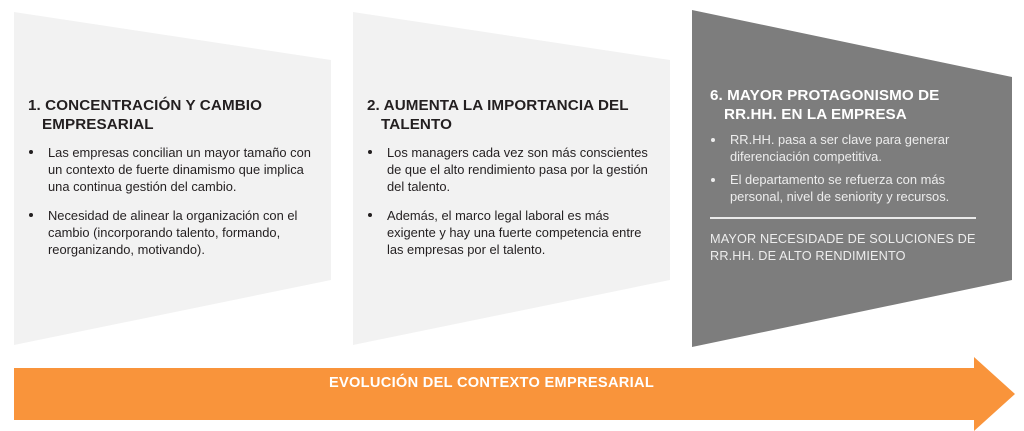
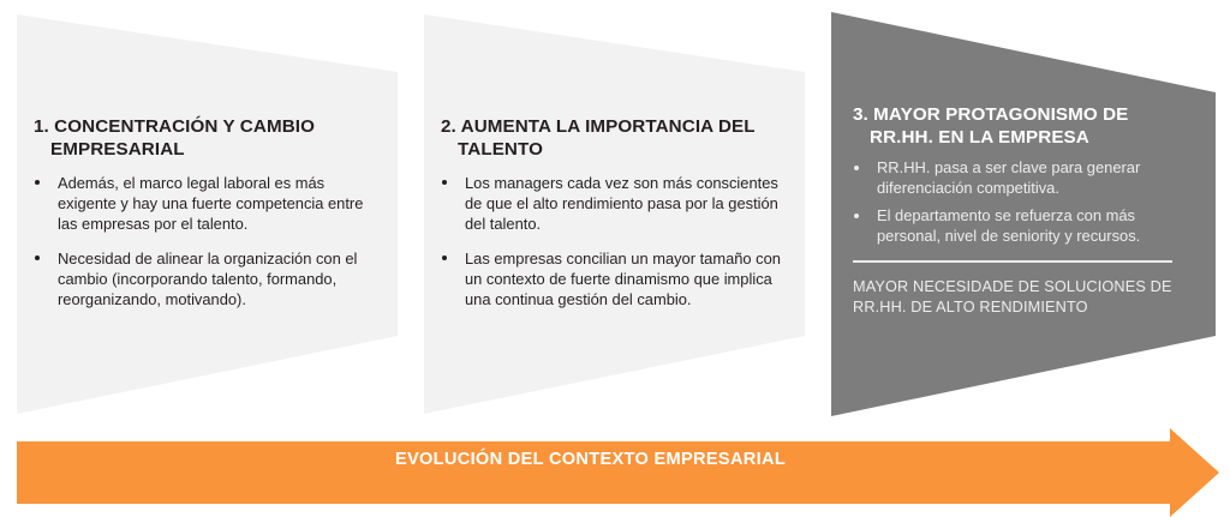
  1. CONCENTRACIÓN Y CAMBIO EMPRESARIAL
- Las empresas concilian un mayor tamaño con un contexto de fuerte dinamismo que implica una continua gestión del cambio.
+ Además, el marco legal laboral es más exigente y hay una fuerte competencia entre las empresas por el talento.
  Necesidad de alinear la organización con el cambio (incorporando talento, formando, reorganizando, motivando).
  2. AUMENTA LA IMPORTANCIA DEL TALENTO
  Los managers cada vez son más conscientes de que el alto rendimiento pasa por la gestión del talento.
- Además, el marco legal laboral es más exigente y hay una fuerte competencia entre las empresas por el talento.
+ Las empresas concilian un mayor tamaño con un contexto de fuerte dinamismo que implica una continua gestión del cambio.
- 6. MAYOR PROTAGONISMO DE RR.HH. EN LA EMPRESA
+ 3. MAYOR PROTAGONISMO DE RR.HH. EN LA EMPRESA
  RR.HH. pasa a ser clave para generar diferenciación competitiva.
  El departamento se refuerza con más personal, nivel de seniority y recursos.
  MAYOR NECESIDADE DE SOLUCIONES DE RR.HH. DE ALTO RENDIMIENTO
  EVOLUCIÓN DEL CONTEXTO EMPRESARIAL
